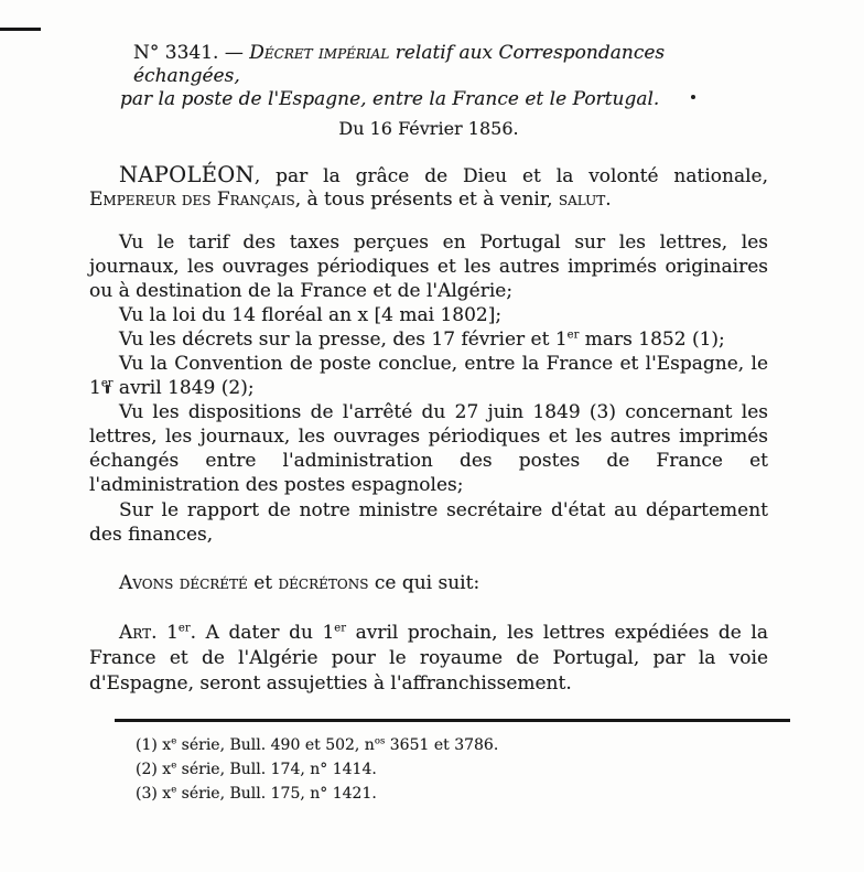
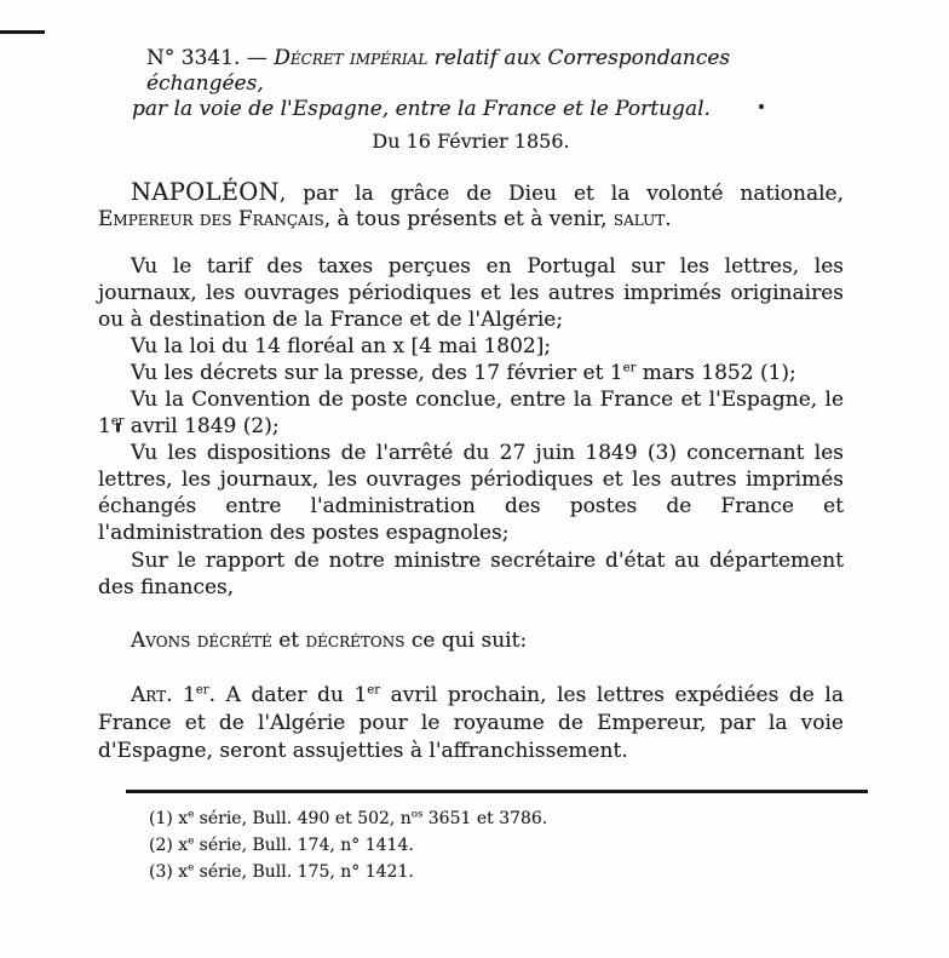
  N° 3341. — Décret impérial relatif aux Correspondances échangées,
- par la poste de l'Espagne, entre la France et le Portugal.
+ par la voie de l'Espagne, entre la France et le Portugal.
  Du 16 Février 1856.
  NAPOLÉON, par la grâce de Dieu et la volonté nationale, Empereur des Français, à tous présents et à venir, salut.
  Vu le tarif des taxes perçues en Portugal sur les lettres, les journaux, les ouvrages périodiques et les autres imprimés originaires ou à destination de la France et de l'Algérie;
  Vu la loi du 14 floréal an x [4 mai 1802];
  Vu les décrets sur la presse, des 17 février et 1er mars 1852 (1);
  Vu la Convention de poste conclue, entre la France et l'Espagne, le 1er avril 1849 (2);
  Vu les dispositions de l'arrêté du 27 juin 1849 (3) concernant les lettres, les journaux, les ouvrages périodiques et les autres imprimés échangés entre l'administration des postes de France et l'administration des postes espagnoles;
  Sur le rapport de notre ministre secrétaire d'état au département des finances,
  Avons décrété et décrétons ce qui suit:
- Art. 1er. A dater du 1er avril prochain, les lettres expédiées de la France et de l'Algérie pour le royaume de Portugal, par la voie d'Espagne, seront assujetties à l'affranchissement.
+ Art. 1er. A dater du 1er avril prochain, les lettres expédiées de la France et de l'Algérie pour le royaume de Empereur, par la voie d'Espagne, seront assujetties à l'affranchissement.
  (1) xe série, Bull. 490 et 502, nos 3651 et 3786.
  (2) xe série, Bull. 174, n° 1414.
  (3) xe série, Bull. 175, n° 1421.
